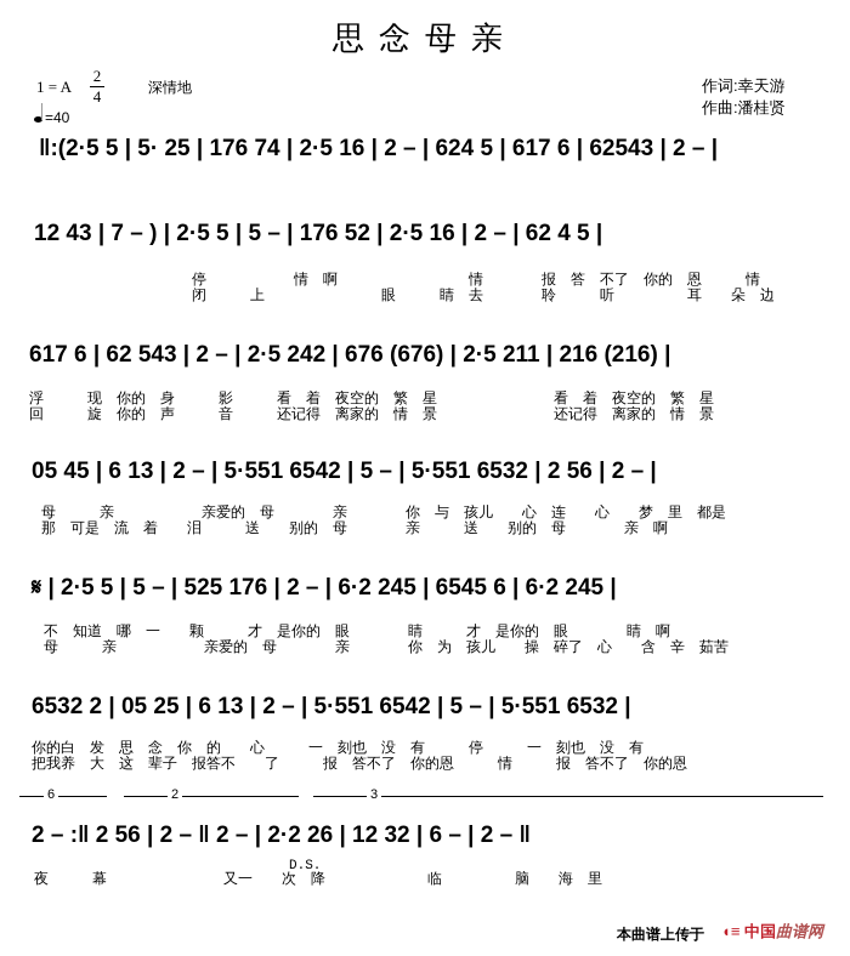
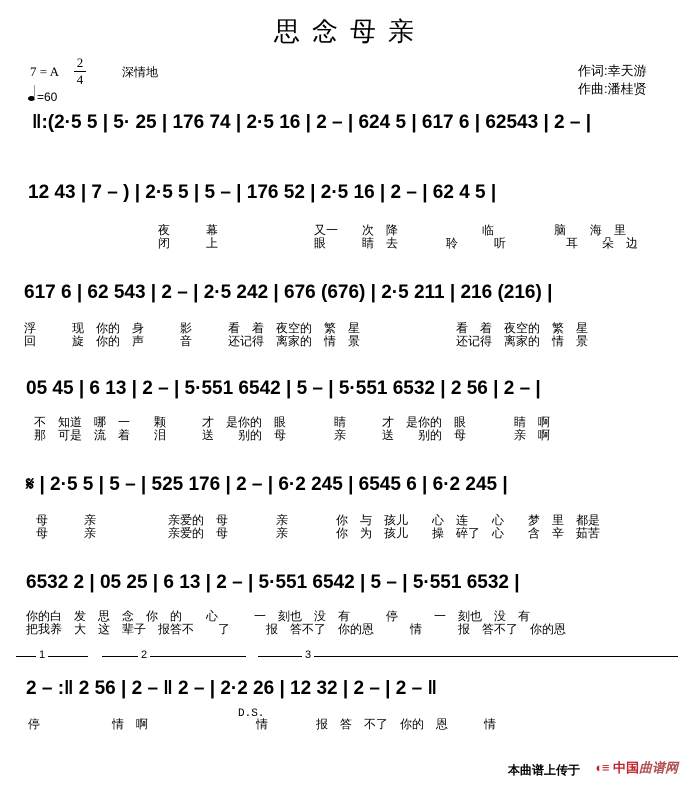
  思念母亲
- 1 = A
+ 7 = A
  2
  4
- =40
+ =60
  深情地
  作词:幸天游
  作曲:潘桂贤
  ‖:(2·5 5 | 5· 25 | 176 74 | 2·5 16 | 2 – | 624 5 | 617 6 | 62543 | 2 – |
  12 43 | 7 – ) | 2·5 5 | 5 – | 176 52 | 2·5 16 | 2 – | 62 4 5 |
- 停 情 啊 情 报 答 不了 你的 恩 情
+ 夜 幕 又一 次 降 临 脑 海 里
  闭 上 眼 睛 去 聆 听 耳 朵 边
  617 6 | 62 543 | 2 – | 2·5 242 | 676 (676) | 2·5 211 | 216 (216) |
  浮 现 你的 身 影 看 着 夜空的 繁 星 看 着 夜空的 繁 星
  回 旋 你的 声 音 还记得 离家的 情 景 还记得 离家的 情 景
  05 45 | 6 13 | 2 – | 5·551 6542 | 5 – | 5·551 6532 | 2 56 | 2 – |
- 母 亲 亲爱的 母 亲 你 与 孩儿 心 连 心 梦 里 都是
+ 不 知道 哪 一 颗 才 是你的 眼 睛 才 是你的 眼 睛 啊
  那 可是 流 着 泪 送 别的 母 亲 送 别的 母 亲 啊
  𝄋 | 2·5 5 | 5 – | 525 176 | 2 – | 6·2 245 | 6545 6 | 6·2 245 |
- 不 知道 哪 一 颗 才 是你的 眼 睛 才 是你的 眼 睛 啊
+ 母 亲 亲爱的 母 亲 你 与 孩儿 心 连 心 梦 里 都是
  母 亲 亲爱的 母 亲 你 为 孩儿 操 碎了 心 含 辛 茹苦
  6532 2 | 05 25 | 6 13 | 2 – | 5·551 6542 | 5 – | 5·551 6532 |
  你的白 发 思 念 你 的 心 一 刻也 没 有 停 一 刻也 没 有
  把我养 大 这 辈子 报答不 了 报 答不了 你的恩 情 报 答不了 你的恩
- 6
+ 1
  2
  3
- 2 – :‖ 2 56 | 2 – ‖ 2 – | 2·2 26 | 12 32 | 6 – | 2 – ‖
+ 2 – :‖ 2 56 | 2 – ‖ 2 – | 2·2 26 | 12 32 | 2 – | 2 – ‖
- 夜 幕 又一 次 降 临 脑 海 里
+ 停 情 啊 情 报 答 不了 你的 恩 情
  D.S.
  本曲谱上传于
  ◖≡ 中国曲谱网
